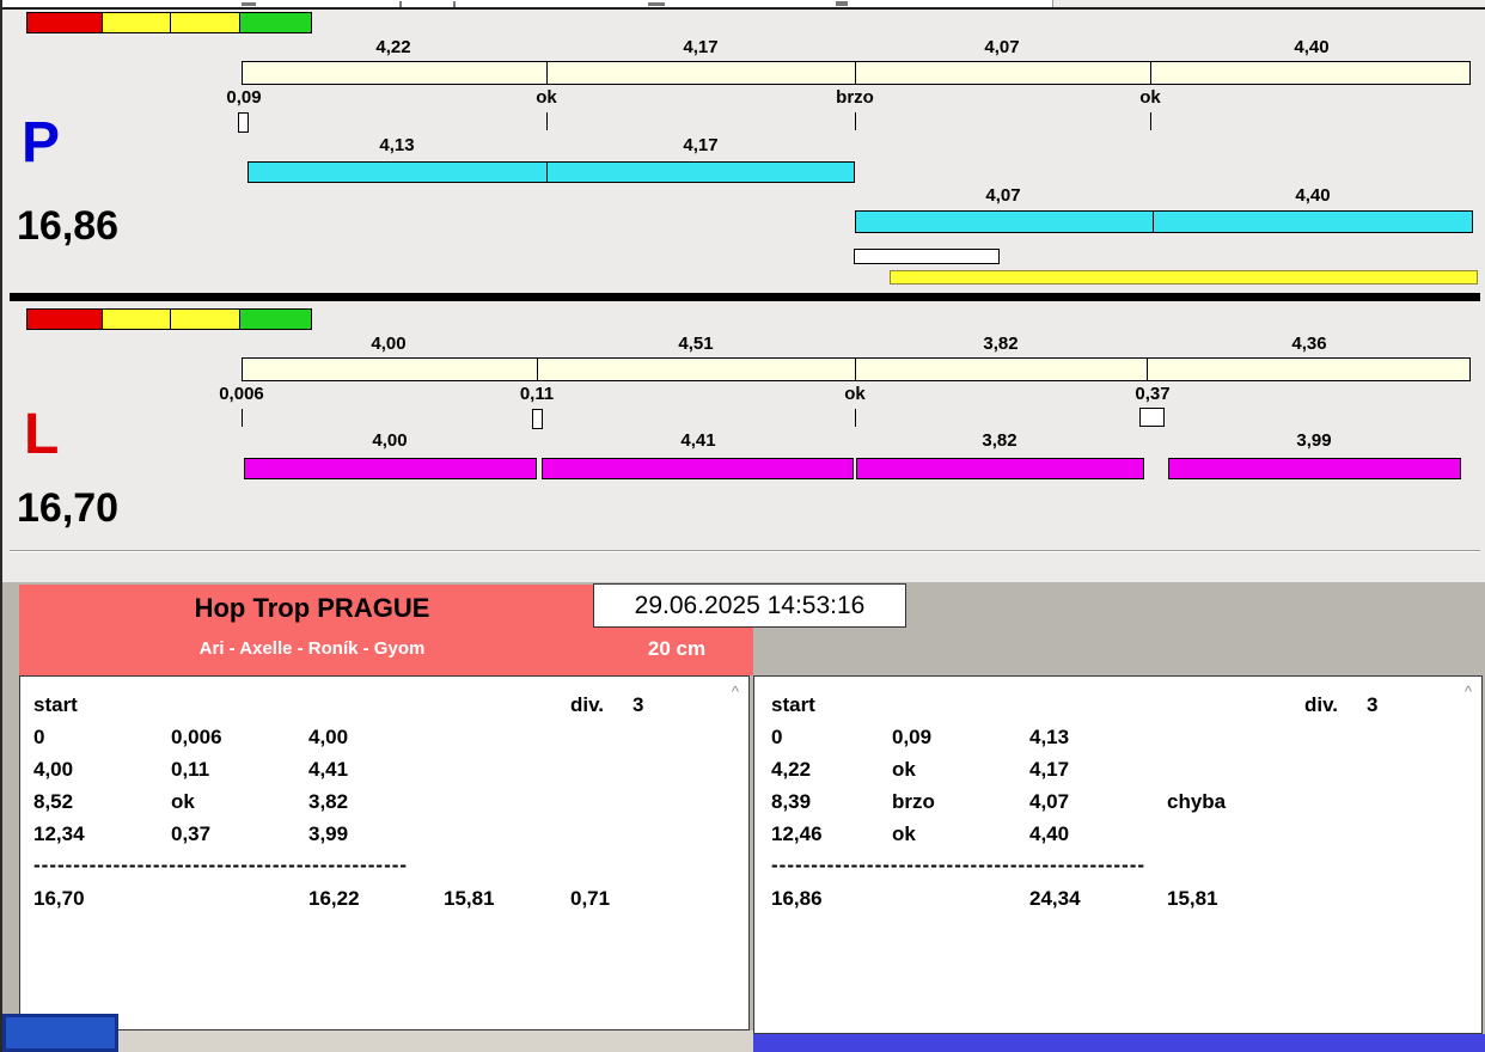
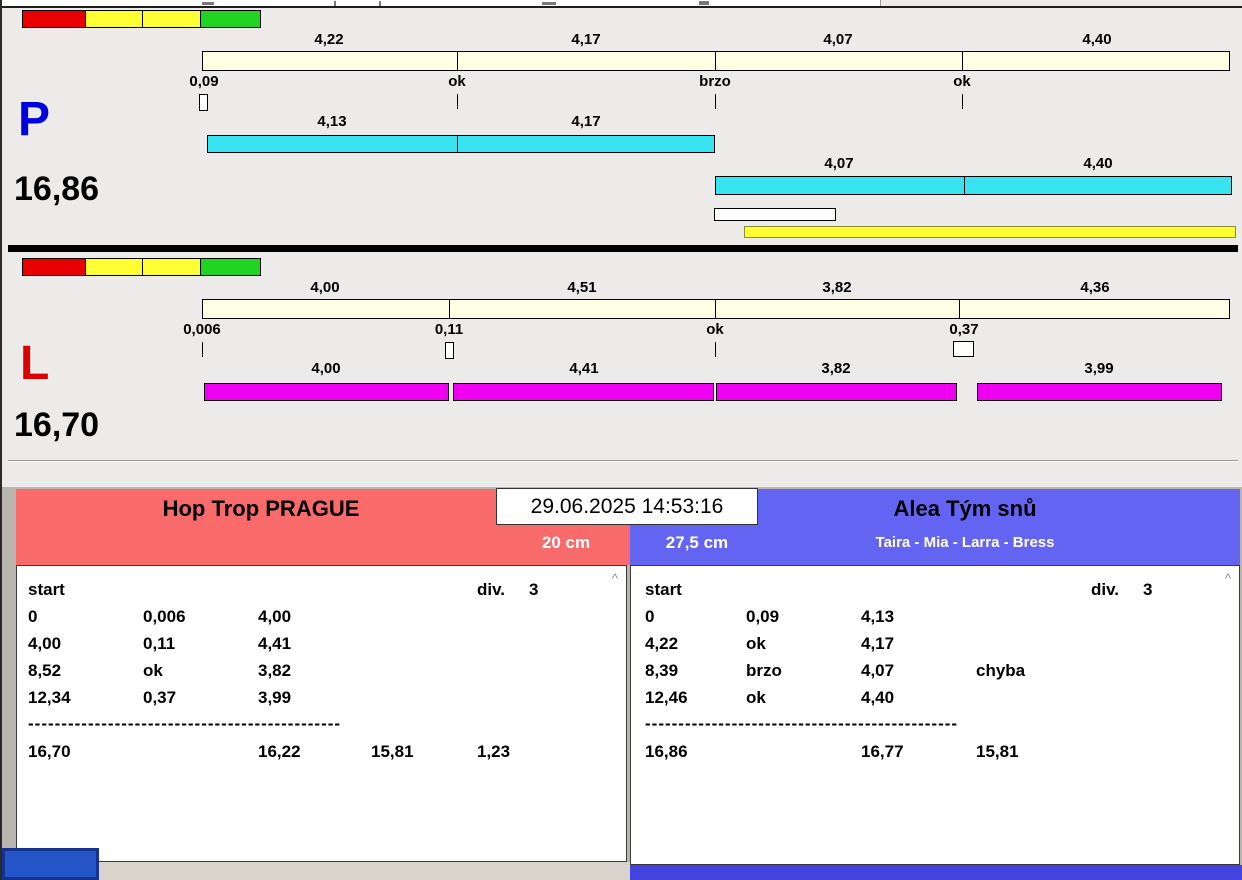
  4,22
  4,17
  4,07
  4,40
  0,09
  ok
  brzo
  ok
  P
  4,13
  4,17
  4,07
  4,40
  16,86
  4,00
  4,51
  3,82
  4,36
  0,006
  0,11
  ok
  0,37
  L
  4,00
  4,41
  3,82
  3,99
  16,70
  Hop Trop PRAGUE
- Ari - Axelle - Roník - Gyom
  20 cm
+ Alea Tým snů
+ Taira - Mia - Larra - Bress
+ 27,5 cm
  29.06.2025 14:53:16
  start
  div.
  3
  ^
  0
  0,006
  4,00
  4,00
  0,11
  4,41
  8,52
  ok
  3,82
  12,34
  0,37
  3,99
  -----------------------------------------------
  16,70
  16,22
  15,81
- 0,71
+ 1,23
  start
  div.
  3
  ^
  0
  0,09
  4,13
  4,22
  ok
  4,17
  8,39
  brzo
  4,07
  chyba
  12,46
  ok
  4,40
  -----------------------------------------------
  16,86
- 24,34
+ 16,77
  15,81
